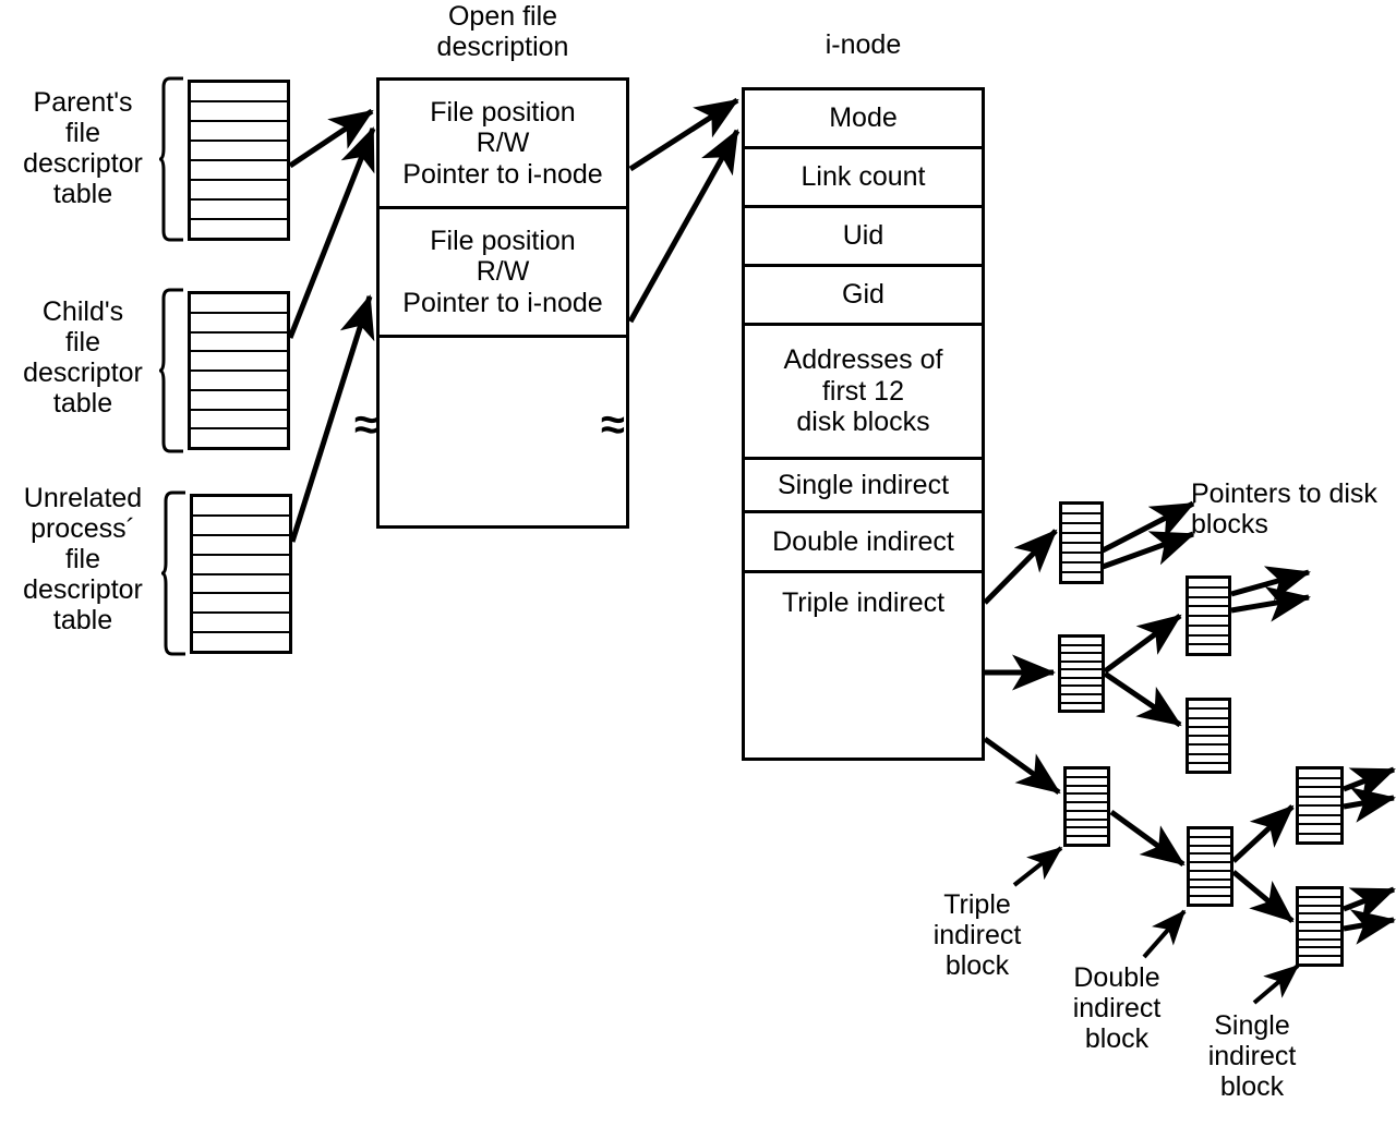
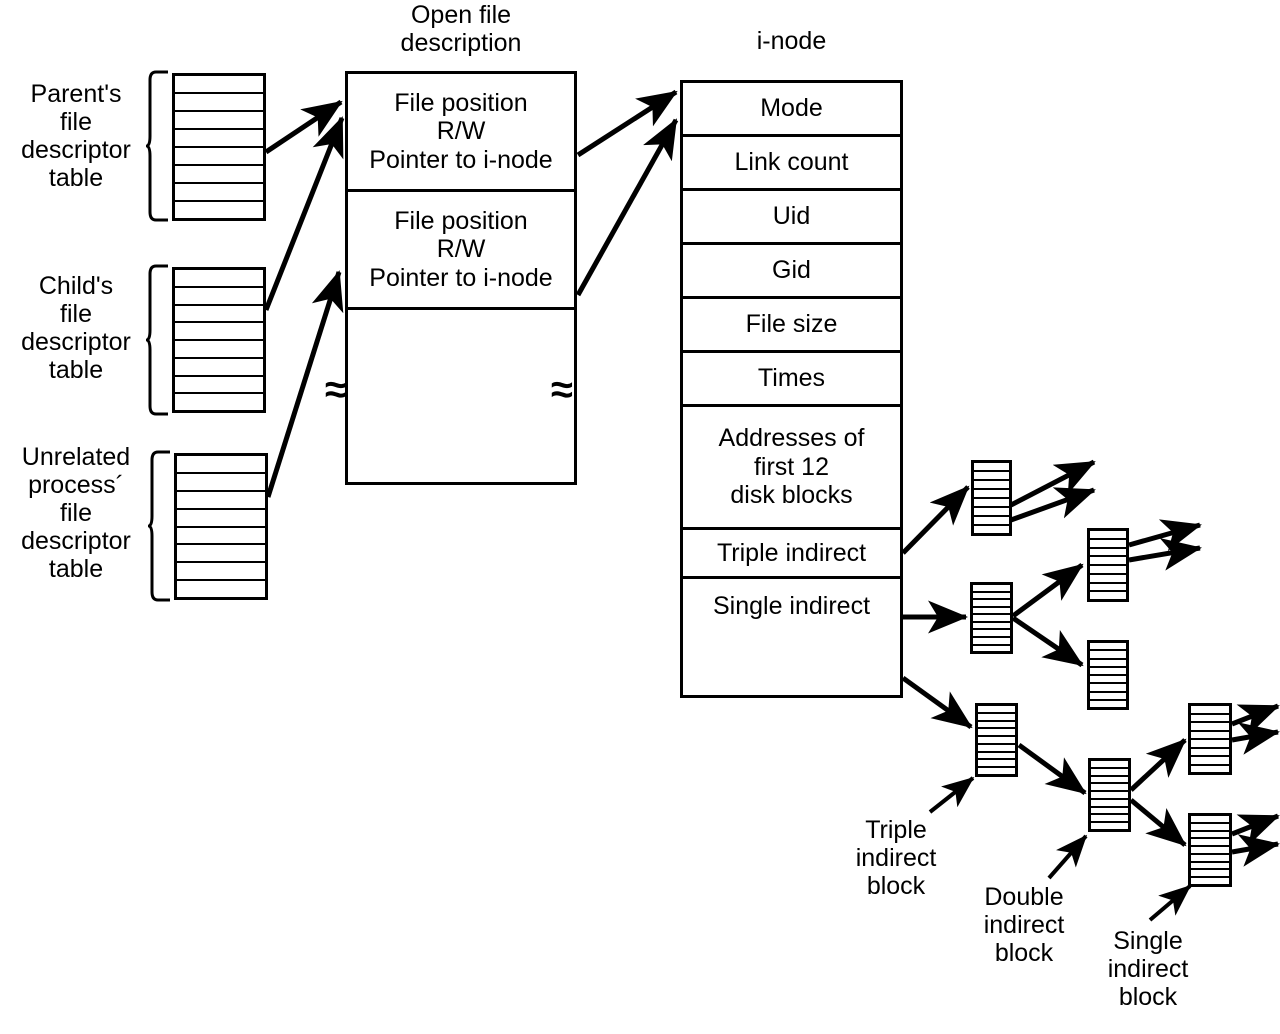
  Open file
  description
  i-node
- Pointers to disk blocks
  Parent's
  file
  descriptor
  table
  Child's
  file
  descriptor
  table
  Unrelated
  process´
  file
  descriptor
  table
  File position
  R/W
  Pointer to i-node
  File position
  R/W
  Pointer to i-node
  ≈
  ≈
  Mode
  Link count
  Uid
  Gid
+ File size
+ Times
  Addresses of
  first 12
  disk blocks
- Single indirect
+ Triple indirect
- Double indirect
- Triple indirect
+ Single indirect
  Triple
  indirect
  block
  Double
  indirect
  block
  Single
  indirect
  block
